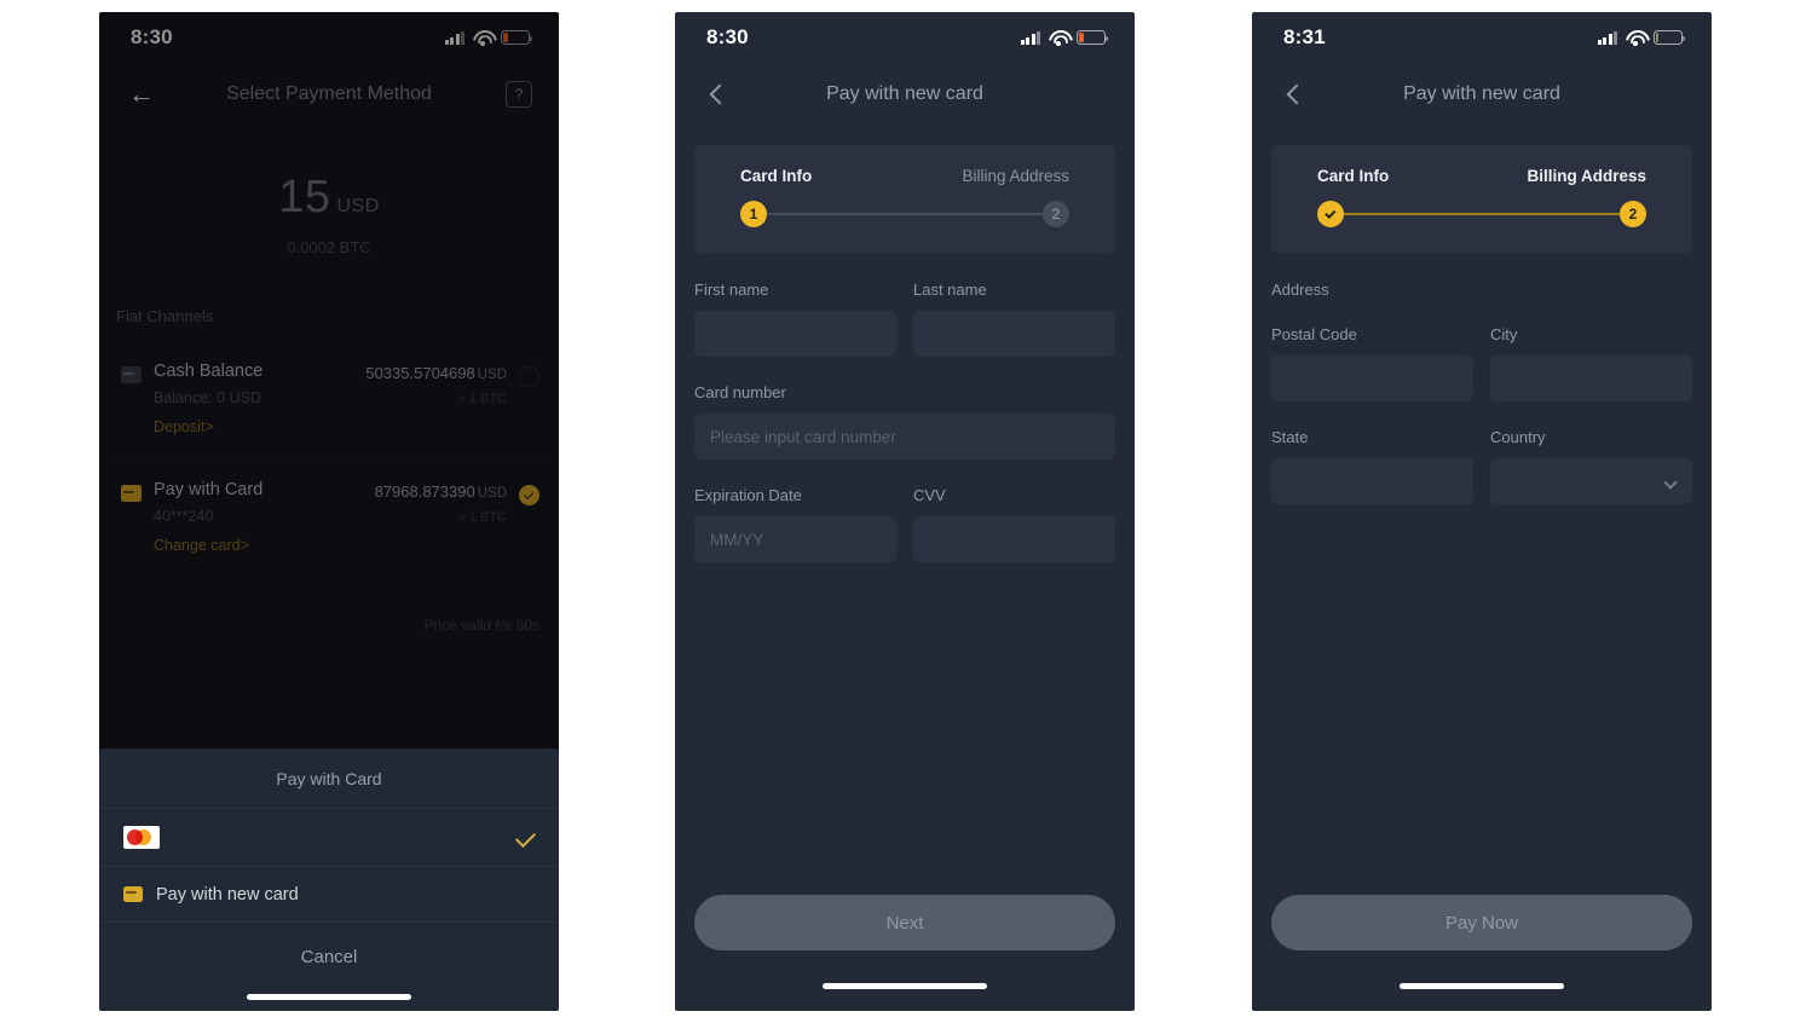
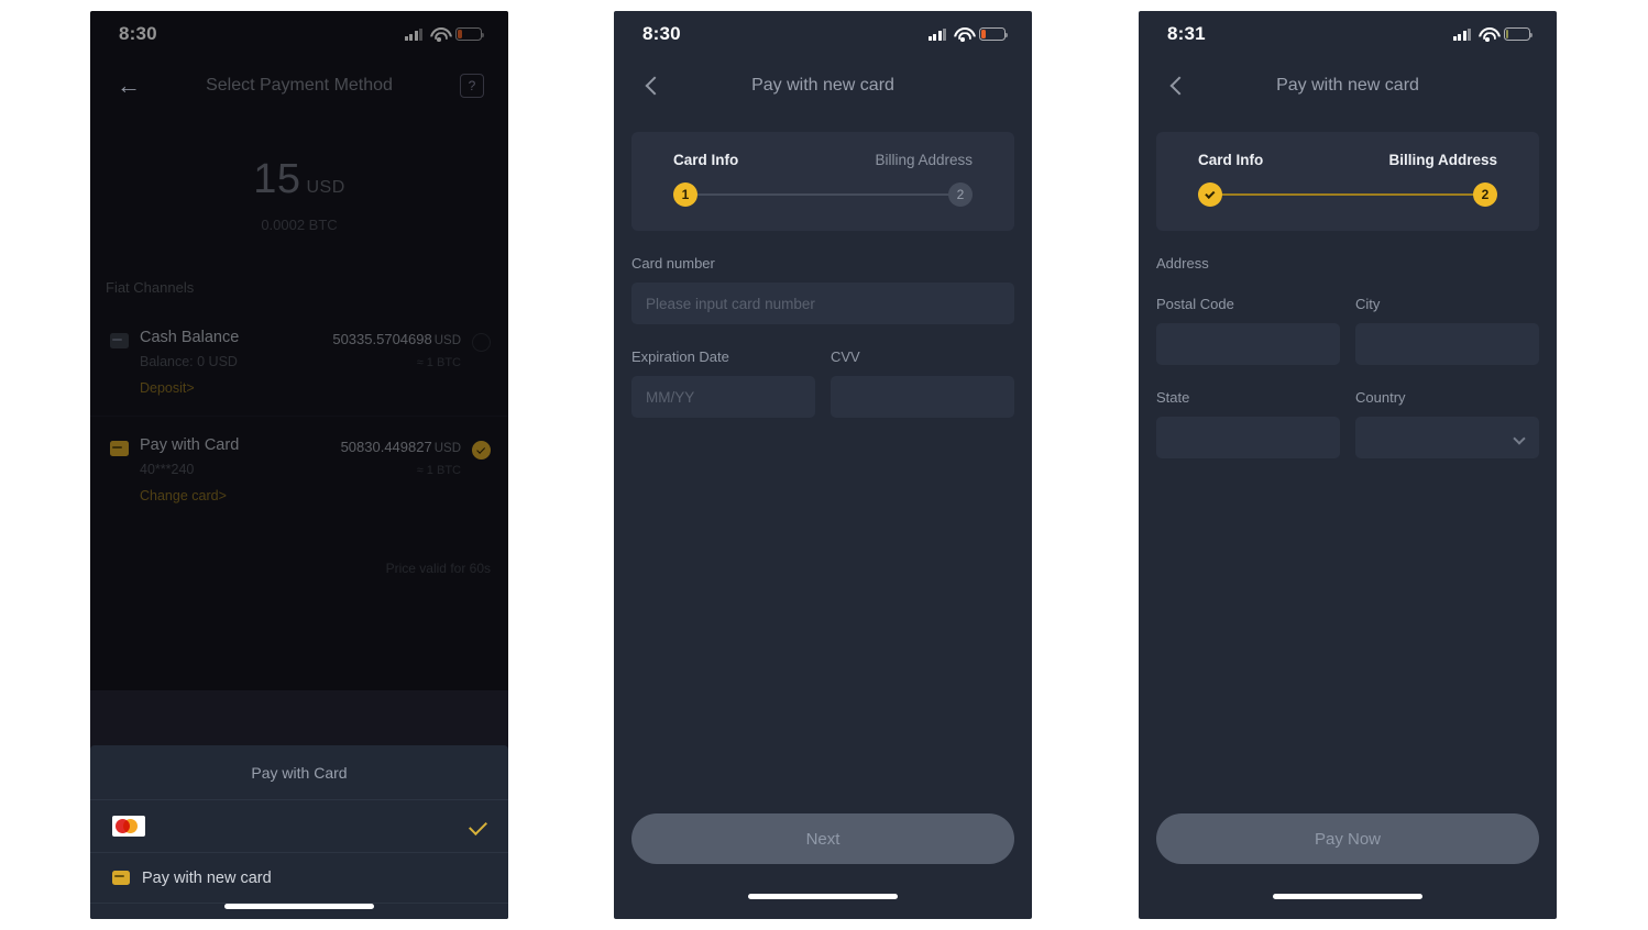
  8:30
  ←
  Select Payment Method
  ?
  15 USD
  0.0002 BTC
  Fiat Channels
  Cash Balance
  Balance: 0 USD
  Deposit>
  50335.5704698 USD
  ≈ 1 BTC
  Pay with Card
  40***240
  Change card>
- 87968.873390 USD
+ 50830.449827 USD
  ≈ 1 BTC
  Price valid for 60s
  Pay with Card
  Pay with new card
- Cancel
  8:30
  Pay with new card
  Card Info
  Billing Address
  1
  2
- First name
- Last name
  Card number
  Please input card number
  Expiration Date
  MM/YY
  CVV
  Next
  8:31
  Pay with new card
  Card Info
  Billing Address
  2
  Address
  Postal Code
  City
  State
  Country
  Pay Now
